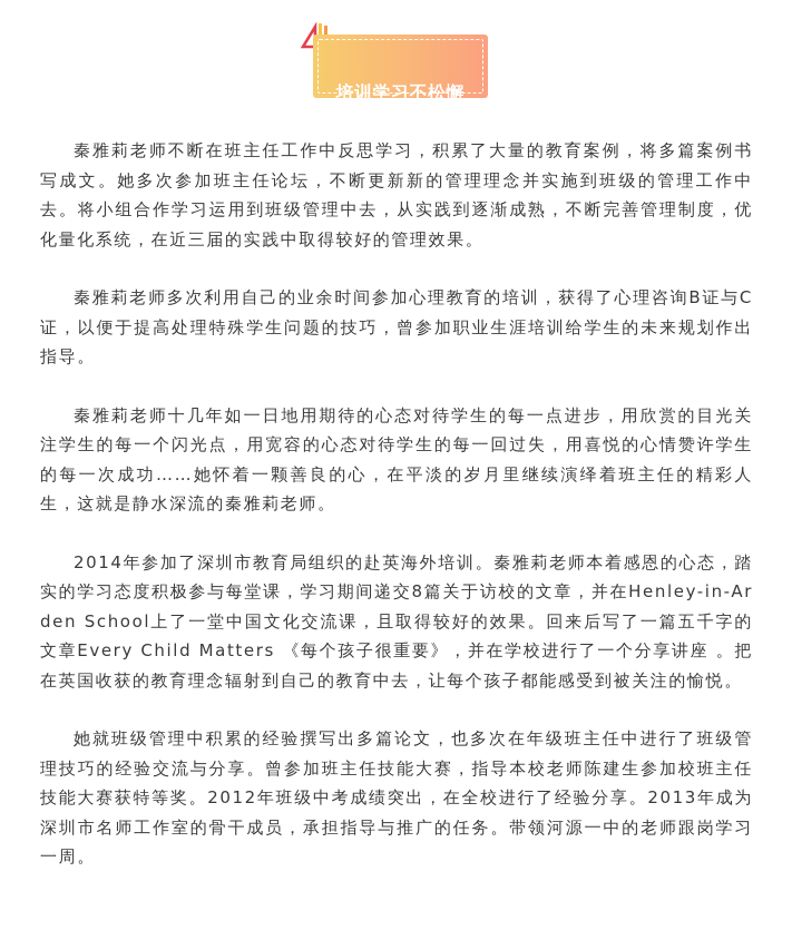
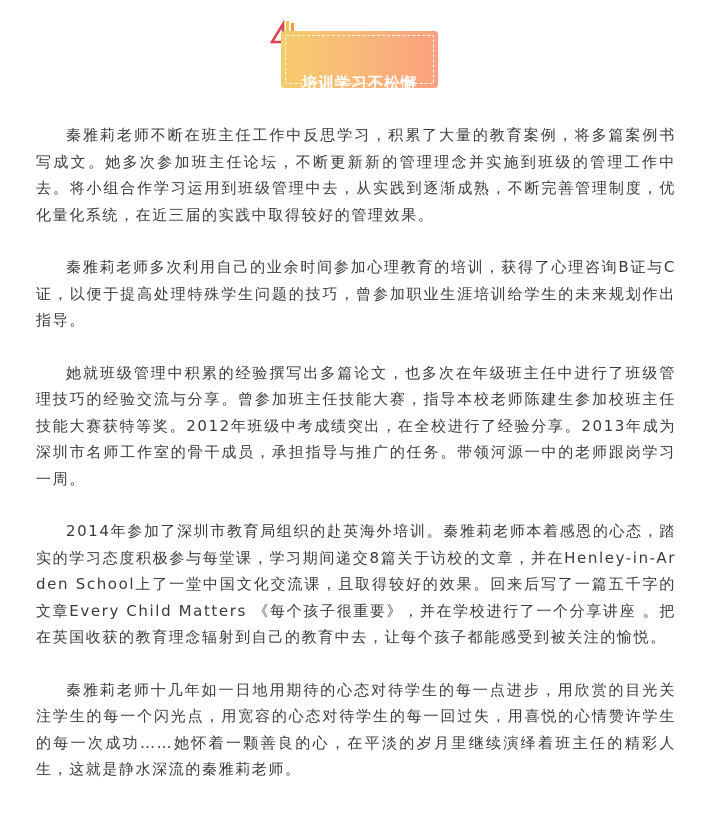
  培训学习不松懈
  秦雅莉老师不断在班主任工作中反思学习，积累了大量的教育案例，将多篇案例书写成文。她多次参加班主任论坛，不断更新新的管理理念并实施到班级的管理工作中去。将小组合作学习运用到班级管理中去，从实践到逐渐成熟，不断完善管理制度，优化量化系统，在近三届的实践中取得较好的管理效果。
  秦雅莉老师多次利用自己的业余时间参加心理教育的培训，获得了心理咨询B证与C证，以便于提高处理特殊学生问题的技巧，曾参加职业生涯培训给学生的未来规划作出指导。
- 秦雅莉老师十几年如一日地用期待的心态对待学生的每一点进步，用欣赏的目光关注学生的每一个闪光点，用宽容的心态对待学生的每一回过失，用喜悦的心情赞许学生的每一次成功……她怀着一颗善良的心，在平淡的岁月里继续演绎着班主任的精彩人生，这就是静水深流的秦雅莉老师。
+ 她就班级管理中积累的经验撰写出多篇论文，也多次在年级班主任中进行了班级管理技巧的经验交流与分享。曾参加班主任技能大赛，指导本校老师陈建生参加校班主任技能大赛获特等奖。2012年班级中考成绩突出，在全校进行了经验分享。2013年成为深圳市名师工作室的骨干成员，承担指导与推广的任务。带领河源一中的老师跟岗学习一周。
  2014年参加了深圳市教育局组织的赴英海外培训。秦雅莉老师本着感恩的心态，踏实的学习态度积极参与每堂课，学习期间递交8篇关于访校的文章，并在Henley-in-Arden School上了一堂中国文化交流课，且取得较好的效果。回来后写了一篇五千字的文章Every Child Matters 《每个孩子很重要》，并在学校进行了一个分享讲座 。把在英国收获的教育理念辐射到自己的教育中去，让每个孩子都能感受到被关注的愉悦。
- 她就班级管理中积累的经验撰写出多篇论文，也多次在年级班主任中进行了班级管理技巧的经验交流与分享。曾参加班主任技能大赛，指导本校老师陈建生参加校班主任技能大赛获特等奖。2012年班级中考成绩突出，在全校进行了经验分享。2013年成为深圳市名师工作室的骨干成员，承担指导与推广的任务。带领河源一中的老师跟岗学习一周。
+ 秦雅莉老师十几年如一日地用期待的心态对待学生的每一点进步，用欣赏的目光关注学生的每一个闪光点，用宽容的心态对待学生的每一回过失，用喜悦的心情赞许学生的每一次成功……她怀着一颗善良的心，在平淡的岁月里继续演绎着班主任的精彩人生，这就是静水深流的秦雅莉老师。
